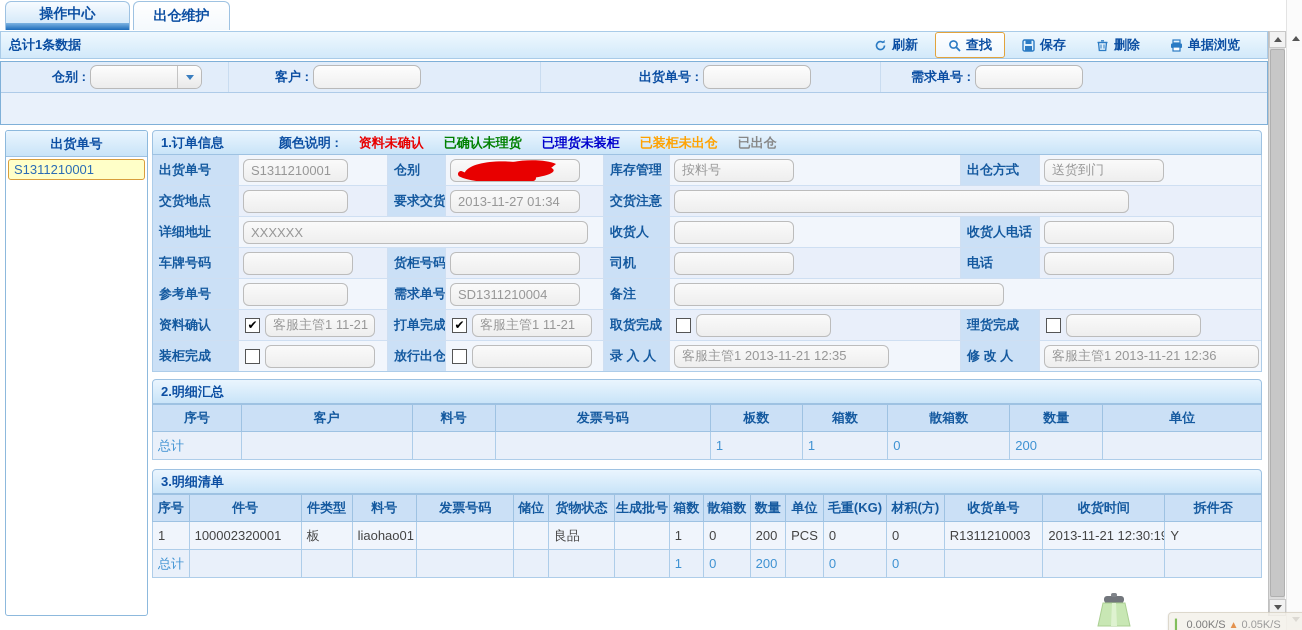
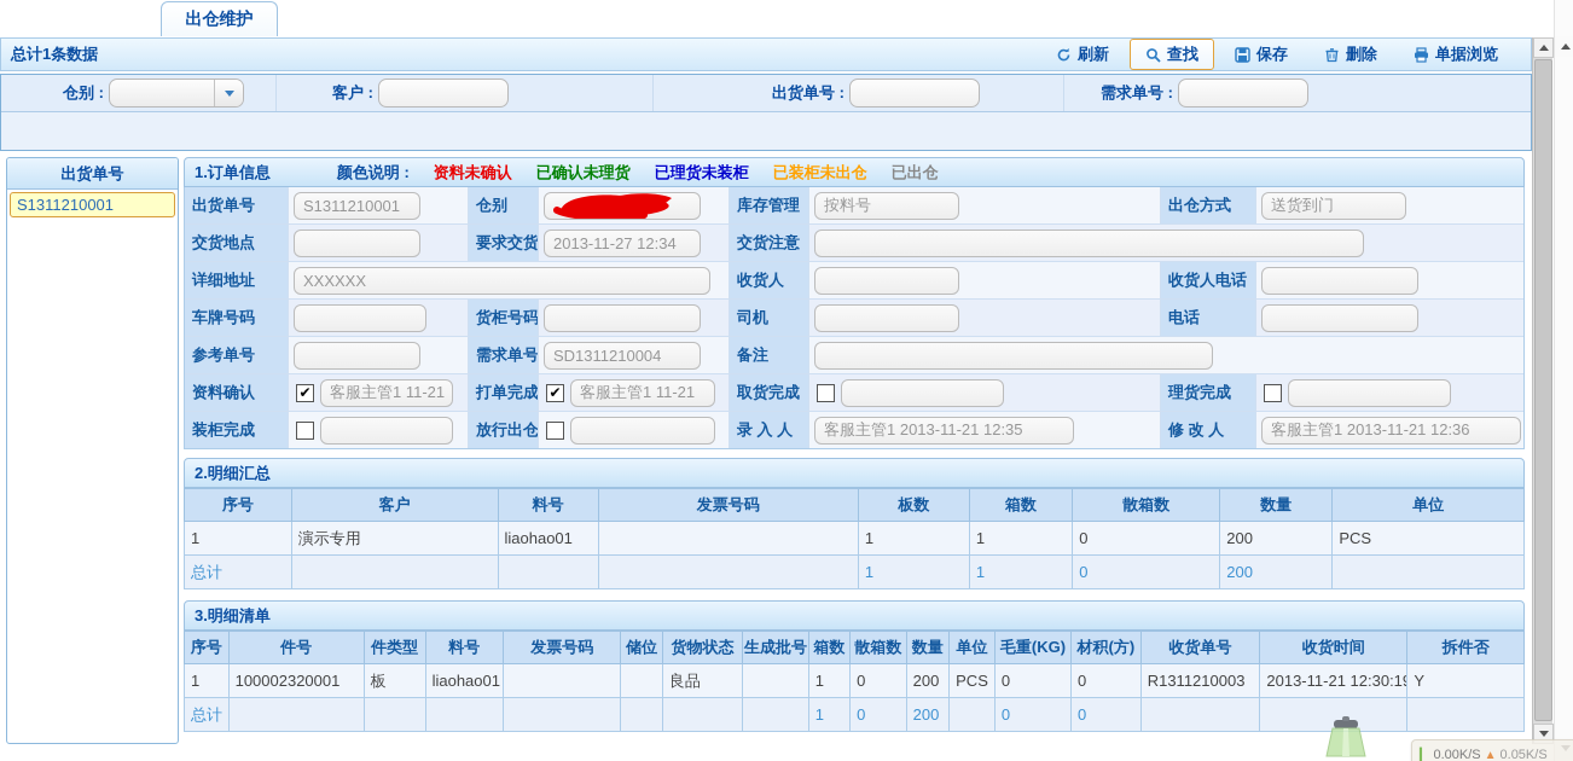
- 操作中心
  出仓维护
  总计1条数据
  刷新
  查找
  保存
  删除
  单据浏览
  仓别 :
  客户 :
  出货单号 :
  需求单号 :
  出货单号
  S1311210001
  1.订单信息
  颜色说明 :
  资料未确认
  已确认未理货
  已理货未装柜
  已装柜未出仓
  已出仓
  出货单号
  S1311210001
  仓别
  库存管理
  按料号
  出仓方式
  送货到门
  交货地点
  要求交货
- 2013-11-27 01:34
+ 2013-11-27 12:34
  交货注意
  详细地址
  XXXXXX
  收货人
  收货人电话
  车牌号码
  货柜号码
  司机
  电话
  参考单号
  需求单号
  SD1311210004
  备注
  资料确认
  ✔
  客服主管1 11-21
  打单完成
  ✔
  客服主管1 11-21
  取货完成
  理货完成
  装柜完成
  放行出仓
  录 入 人
  客服主管1 2013-11-21 12:35
  修 改 人
  客服主管1 2013-11-21 12:36
  2.明细汇总
  序号	客户	料号	发票号码	板数	箱数	散箱数	数量	单位
+ 1	演示专用	liaohao01		1	1	0	200	PCS
  总计				1	1	0	200
  3.明细清单
  序号	件号	件类型	料号	发票号码	储位	货物状态	生成批号	箱数	散箱数	数量	单位	毛重(KG)	材积(方)	收货单号	收货时间	拆件否
  1	100002320001	板	liaohao01			良品		1	0	200	PCS	0	0	R1311210003	2013-11-21 12:30:1	Y
  总计								1	0	200		0	0
  ▎
  0.00K/S
  ▲
  0.05K/S
